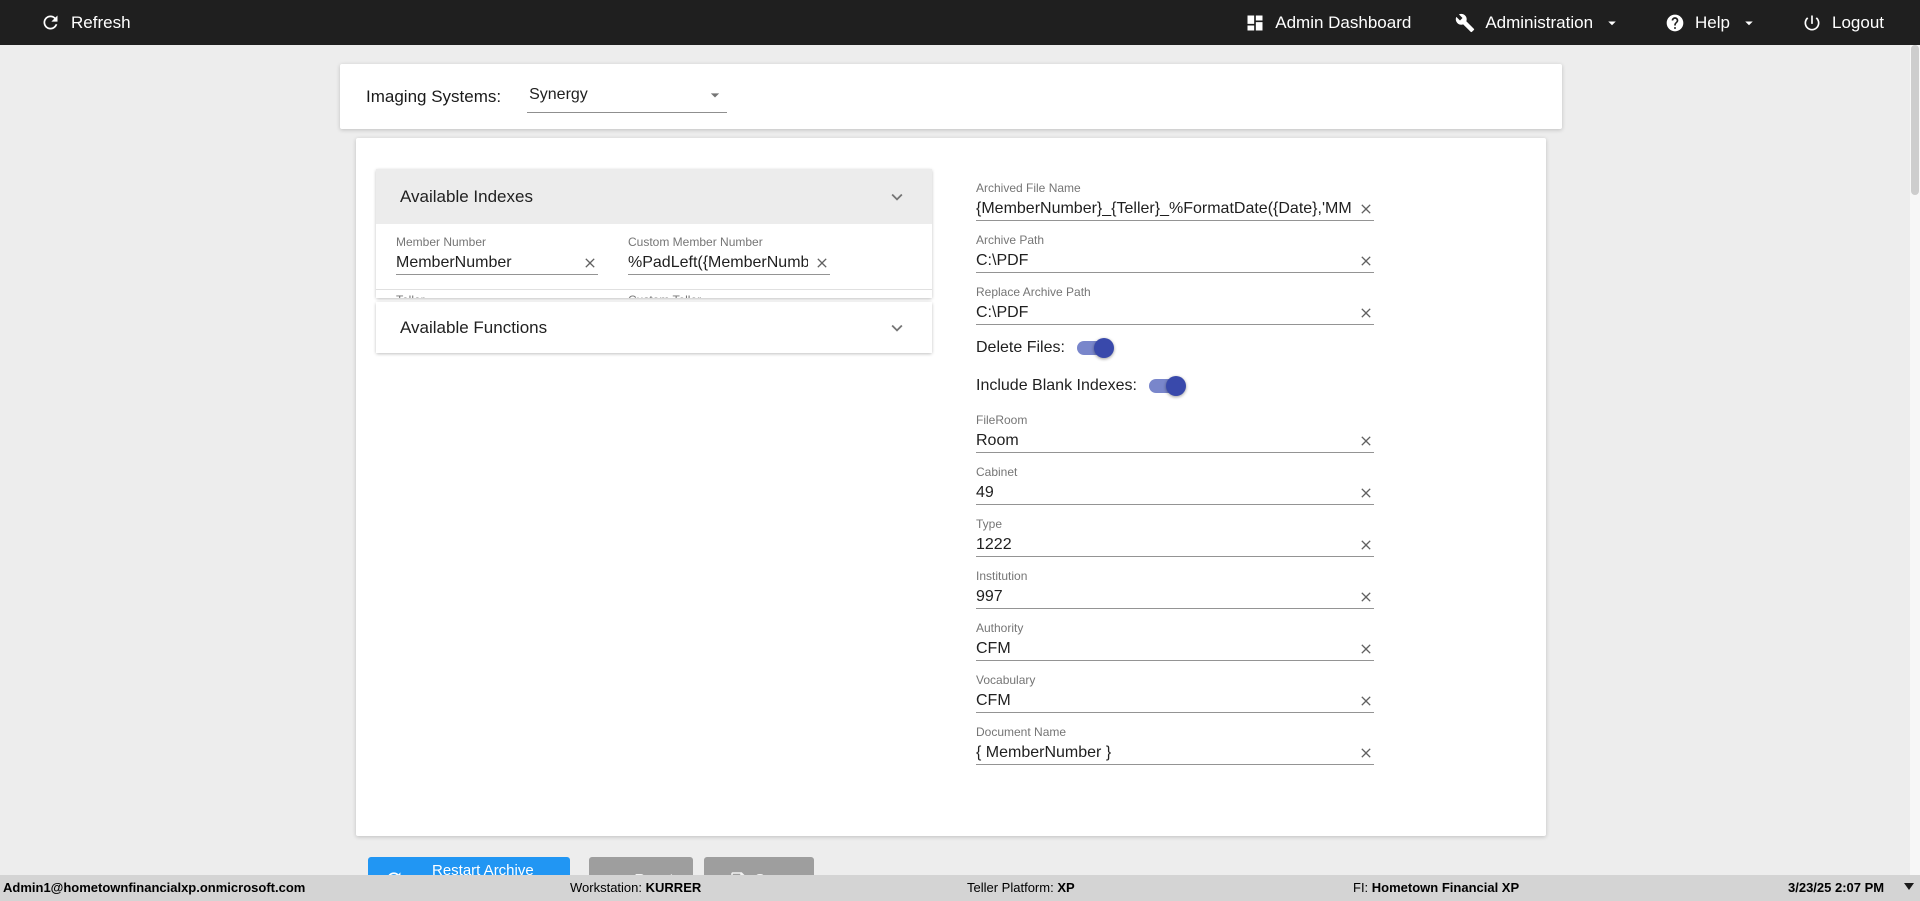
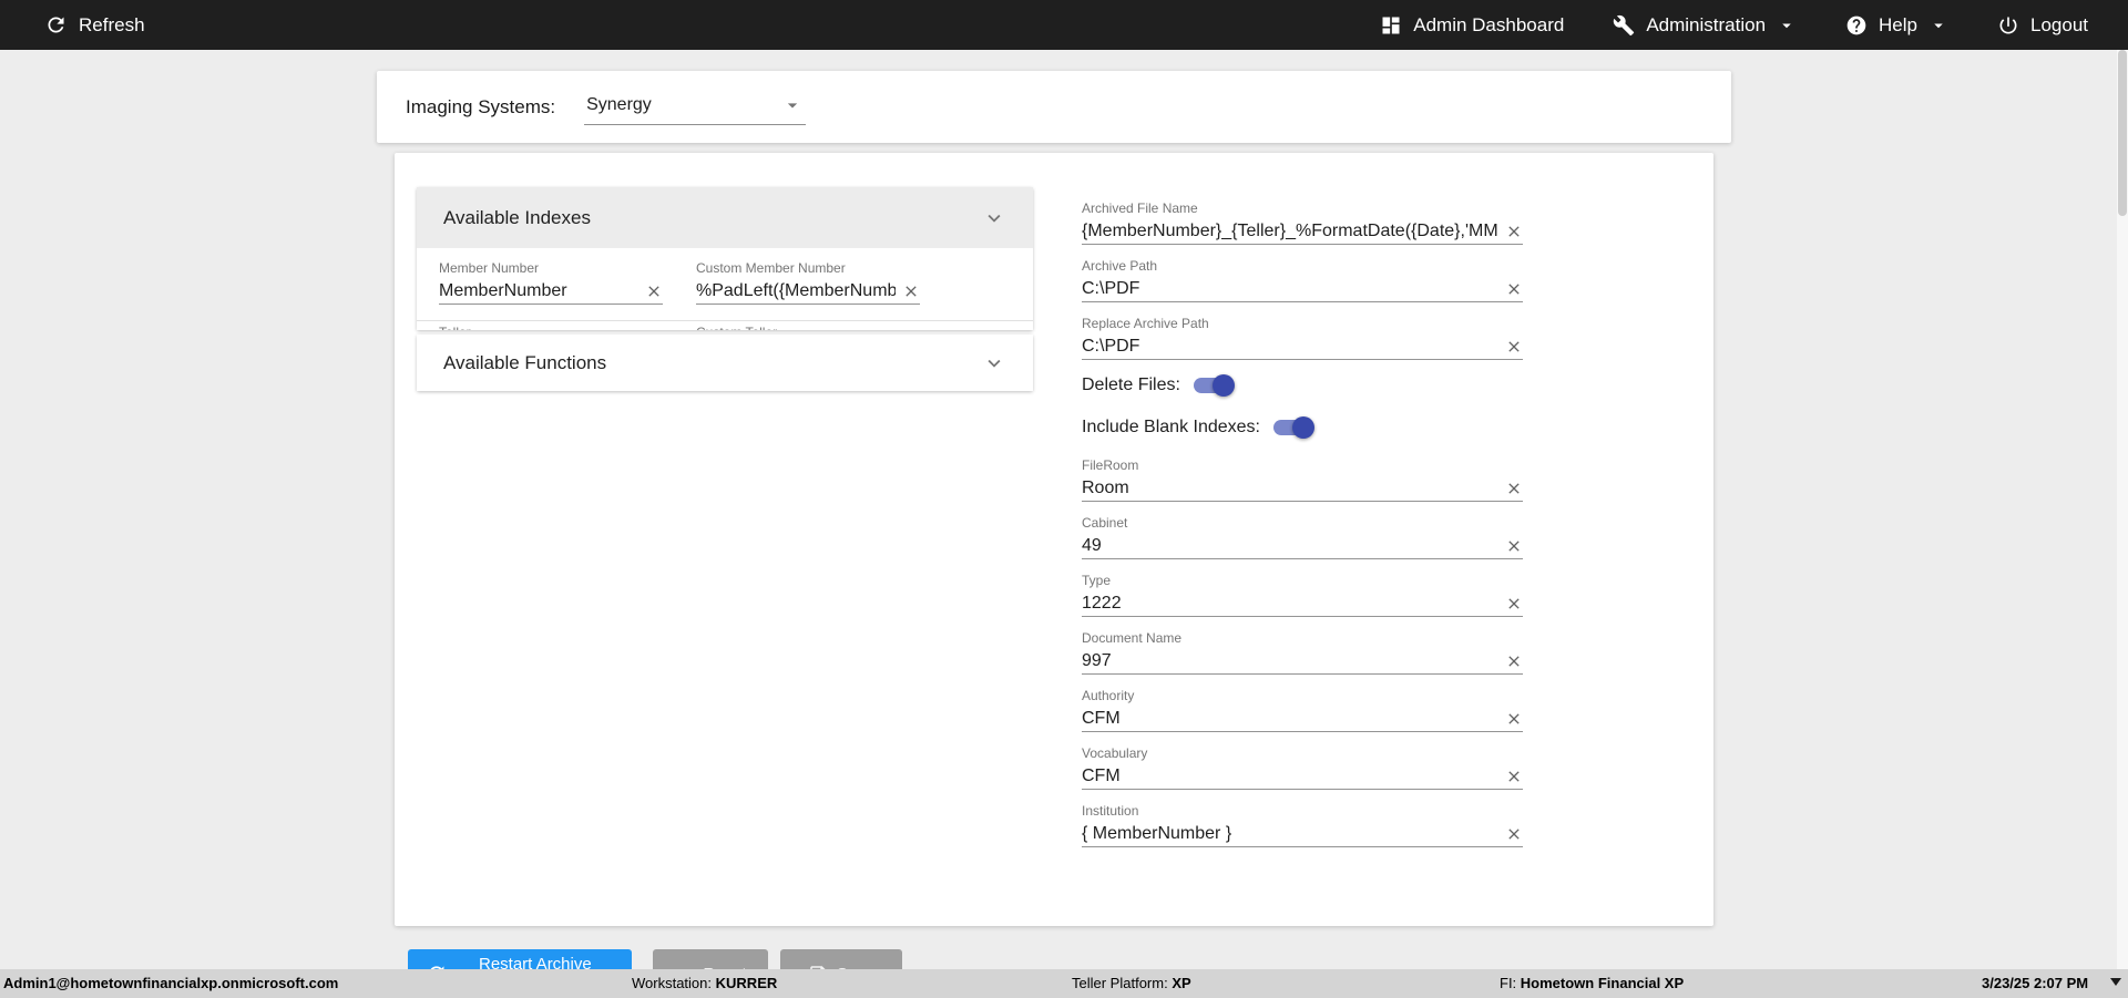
  Refresh
  Admin Dashboard
  Administration
  Help
  Logout
  Imaging Systems:
  Synergy
  Available Indexes
  Member Number
  MemberNumber
  Custom Member Number
  %PadLeft({MemberNumb
  Available Functions
  Archived File Name
  {MemberNumber}_{Teller}_%FormatDate({Date},'MM
  Archive Path
  C:\PDF
  Replace Archive Path
  C:\PDF
  Delete Files:
  Include Blank Indexes:
  FileRoom
  Room
  Cabinet
  49
  Type
  1222
- Institution
+ Document Name
  997
  Authority
  CFM
  Vocabulary
  CFM
- Document Name
+ Institution
  { MemberNumber }
  Restart Archive
  Admin1@hometownfinancialxp.onmicrosoft.com
  Workstation: KURRER
  Teller Platform: XP
  FI: Hometown Financial XP
  3/23/25 2:07 PM
